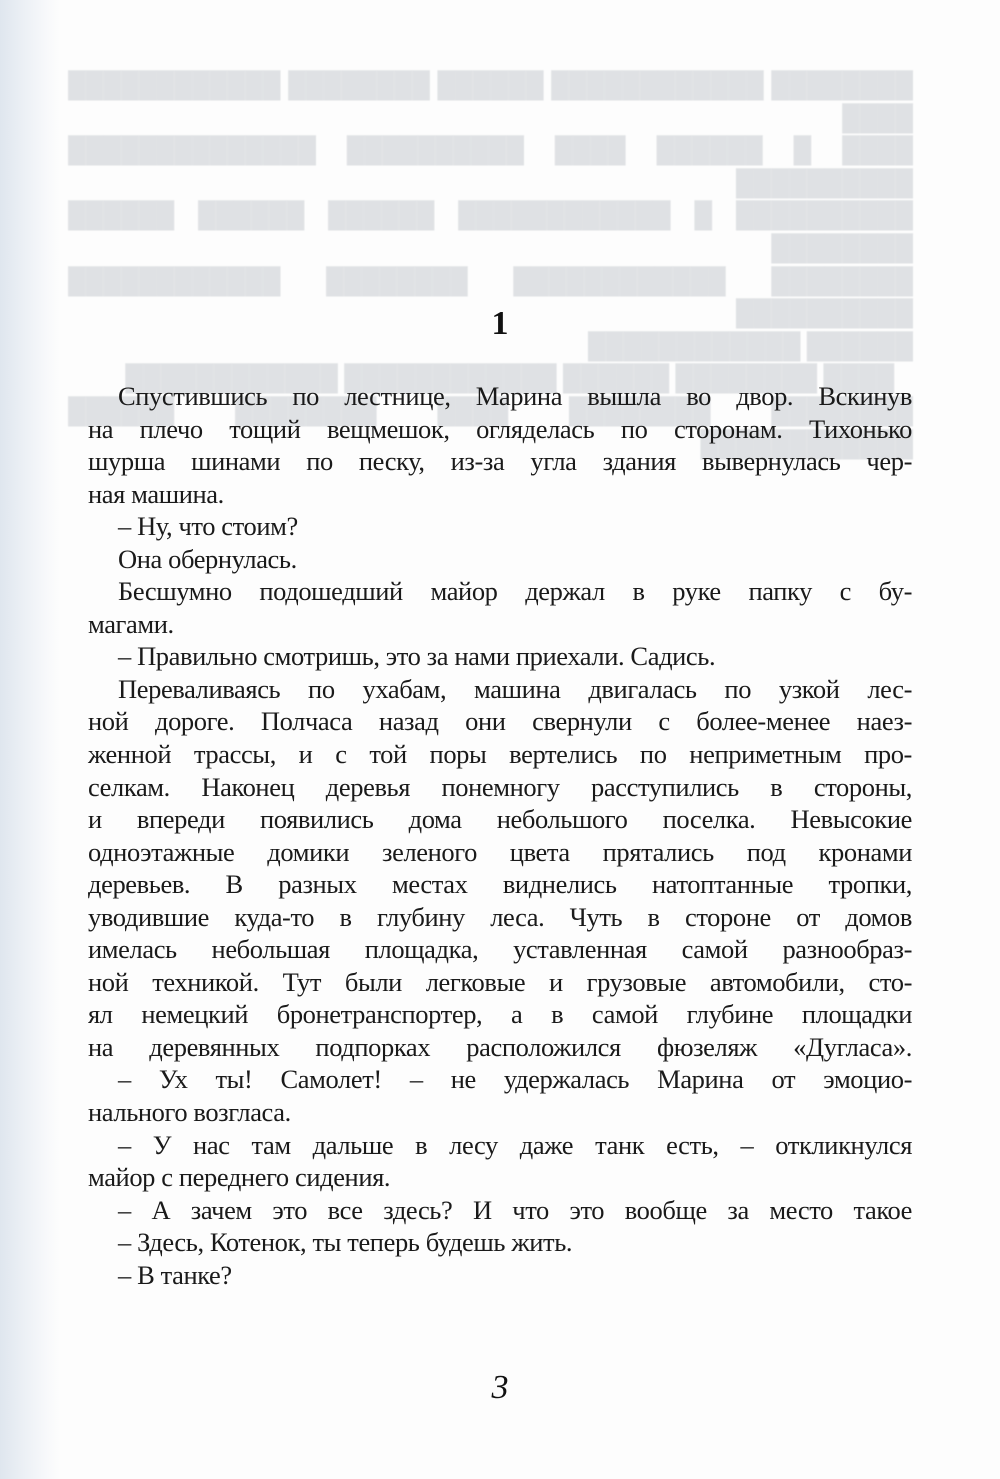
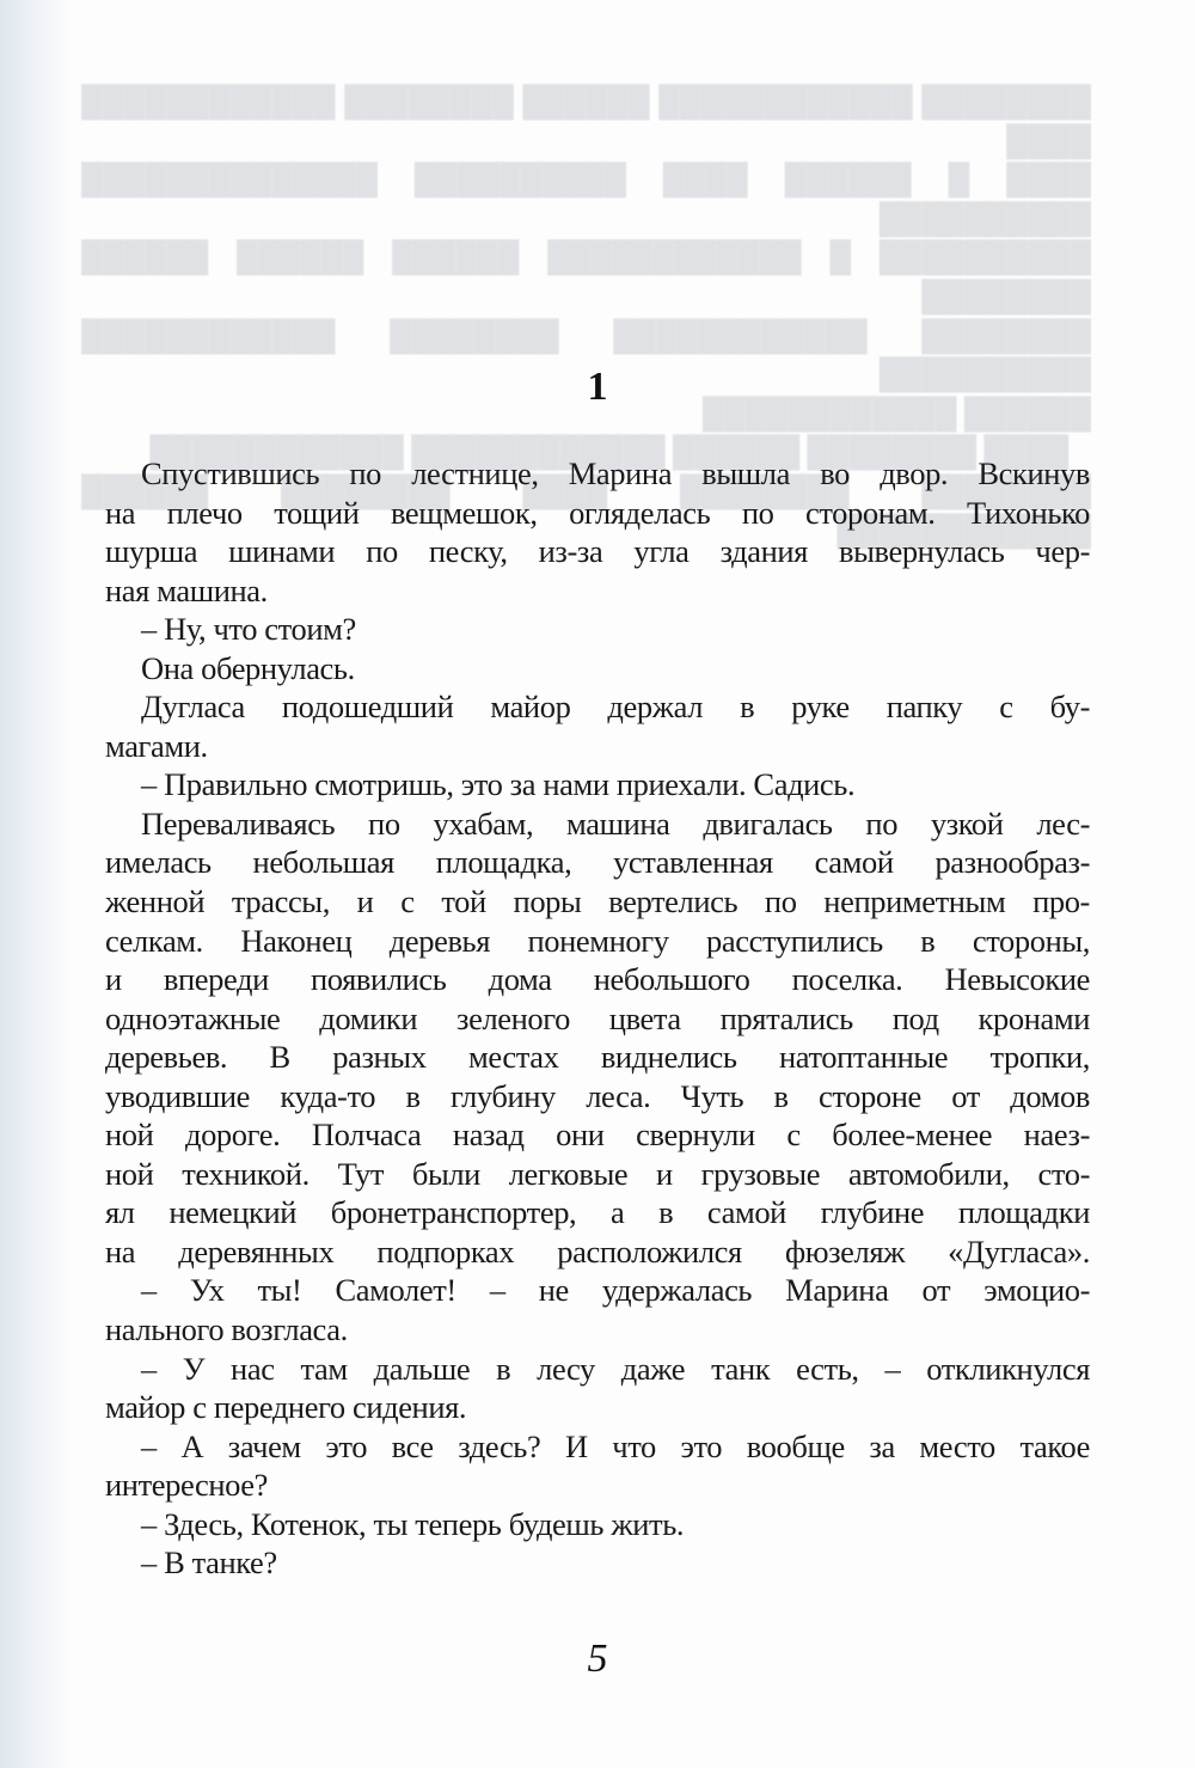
  1
  Спустившись по лестнице, Марина вышла во двор. Вскинув
  на плечо тощий вещмешок, огляделась по сторонам. Тихонько
  шурша шинами по песку, из-за угла здания вывернулась чер-
  ная машина.
  – Ну, что стоим?
  Она обернулась.
- Бесшумно подошедший майор держал в руке папку с бу-
+ Дугласа подошедший майор держал в руке папку с бу-
  магами.
  – Правильно смотришь, это за нами приехали. Садись.
  Переваливаясь по ухабам, машина двигалась по узкой лес-
- ной дороге. Полчаса назад они свернули с более-менее наез-
+ имелась небольшая площадка, уставленная самой разнообраз-
  женной трассы, и с той поры вертелись по неприметным про-
  селкам. Наконец деревья понемногу расступились в стороны,
  и впереди появились дома небольшого поселка. Невысокие
  одноэтажные домики зеленого цвета прятались под кронами
  деревьев. В разных местах виднелись натоптанные тропки,
  уводившие куда-то в глубину леса. Чуть в стороне от домов
- имелась небольшая площадка, уставленная самой разнообраз-
+ ной дороге. Полчаса назад они свернули с более-менее наез-
  ной техникой. Тут были легковые и грузовые автомобили, сто-
  ял немецкий бронетранспортер, а в самой глубине площадки
  на деревянных подпорках расположился фюзеляж «Дугласа».
  – Ух ты! Самолет! – не удержалась Марина от эмоцио-
  нального возгласа.
  – У нас там дальше в лесу даже танк есть, – откликнулся
  майор с переднего сидения.
  – А зачем это все здесь? И что это вообще за место такое
+ интересное?
  – Здесь, Котенок, ты теперь будешь жить.
  – В танке?
- 3
+ 5
